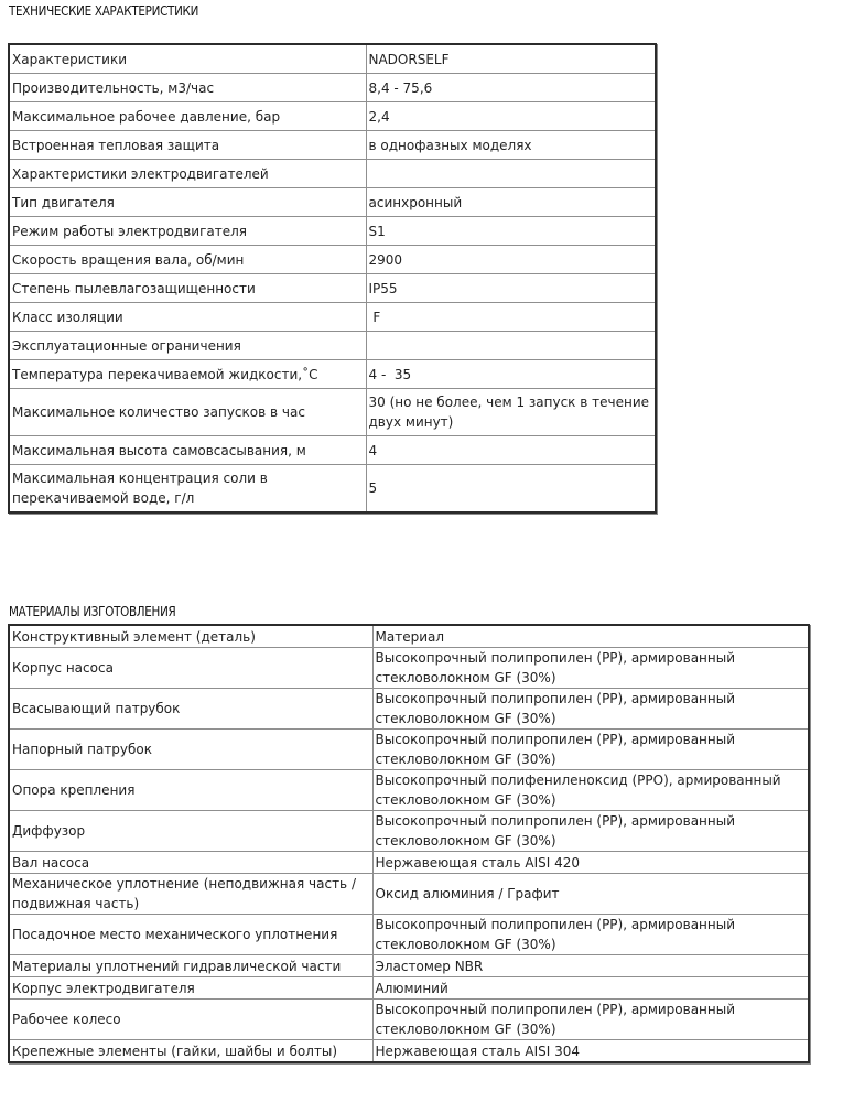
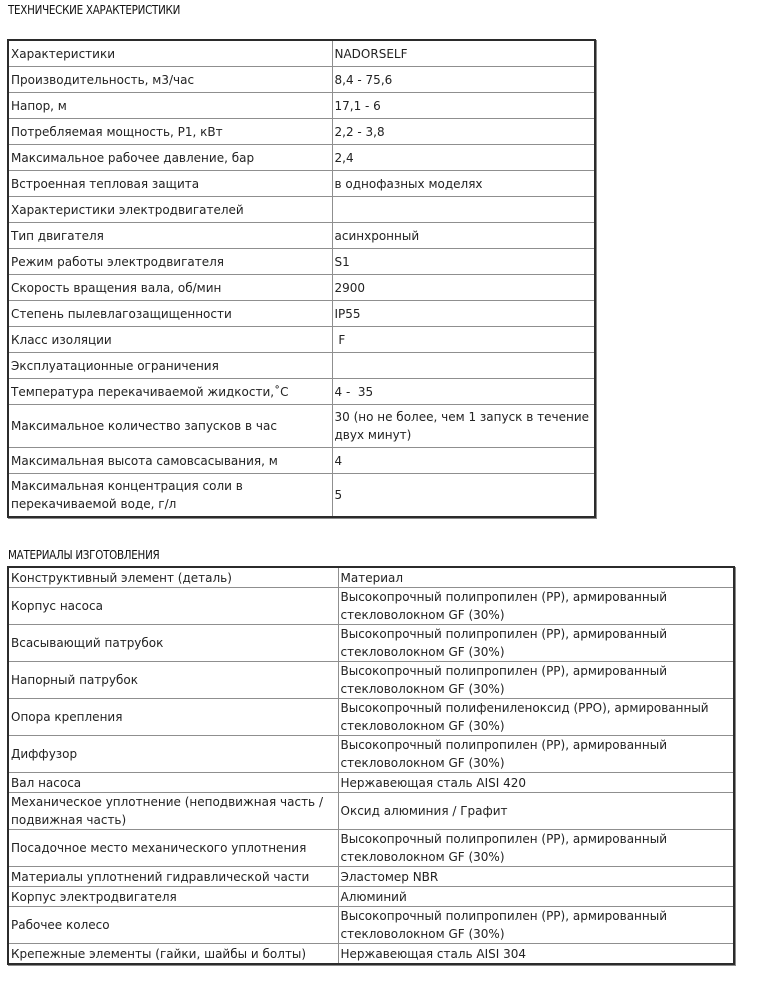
  ТЕХНИЧЕСКИЕ ХАРАКТЕРИСТИКИ
  Характеристики	NADORSELF
  Производительность, м3/час	8,4 - 75,6
+ Напор, м	17,1 - 6
+ Потребляемая мощность, P1, кВт	2,2 - 3,8
  Максимальное рабочее давление, бар	2,4
  Встроенная тепловая защита	в однофазных моделях
  Характеристики электродвигателей
  Тип двигателя	асинхронный
  Режим работы электродвигателя	S1
  Скорость вращения вала, об/мин	2900
  Степень пылевлагозащищенности	IP55
  Класс изоляции	F
  Эксплуатационные ограничения
  Температура перекачиваемой жидкости,˚С	4 - 35
  Максимальное количество запусков в час	30 (но не более, чем 1 запуск в течение двух минут)
  Максимальная высота самовсасывания, м	4
  Максимальная концентрация соли в перекачиваемой воде, г/л	5
  МАТЕРИАЛЫ ИЗГОТОВЛЕНИЯ
  Конструктивный элемент (деталь)	Материал
  Корпус насоса	Высокопрочный полипропилен (PP), армированный стекловолокном GF (30%)
  Всасывающий патрубок	Высокопрочный полипропилен (PP), армированный стекловолокном GF (30%)
  Напорный патрубок	Высокопрочный полипропилен (PP), армированный стекловолокном GF (30%)
  Опора крепления	Высокопрочный полифениленоксид (PPO), армированный стекловолокном GF (30%)
  Диффузор	Высокопрочный полипропилен (PP), армированный стекловолокном GF (30%)
  Вал насоса	Нержавеющая сталь AISI 420
  Механическое уплотнение (неподвижная часть / подвижная часть)	Оксид алюминия / Графит
  Посадочное место механического уплотнения	Высокопрочный полипропилен (PP), армированный стекловолокном GF (30%)
  Материалы уплотнений гидравлической части	Эластомер NBR
  Корпус электродвигателя	Алюминий
  Рабочее колесо	Высокопрочный полипропилен (PP), армированный стекловолокном GF (30%)
  Крепежные элементы (гайки, шайбы и болты)	Нержавеющая сталь AISI 304
